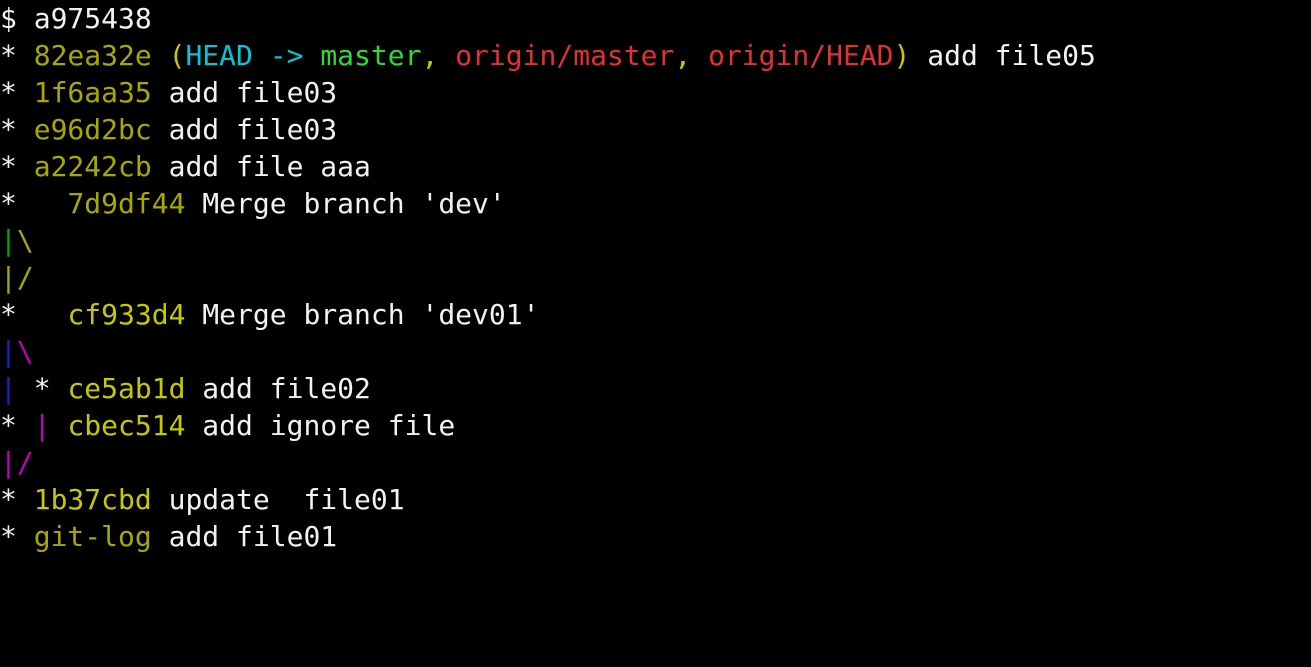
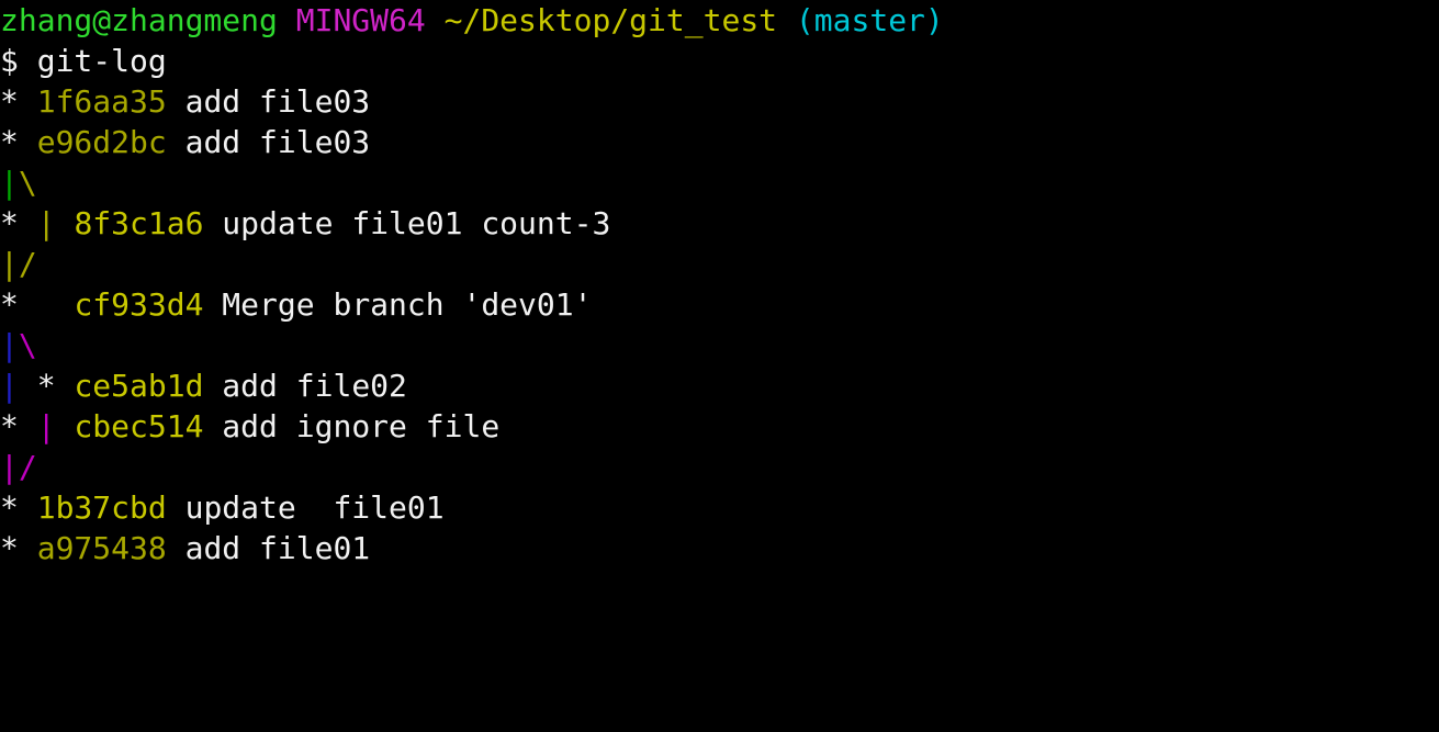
+ zhang@zhangmeng MINGW64 ~/Desktop/git_test (master)
- $ a975438
+ $ git-log
- * 82ea32e (HEAD -> master, origin/master, origin/HEAD) add file05
  * 1f6aa35 add file03
  * e96d2bc add file03
- * a2242cb add file aaa
- * 7d9df44 Merge branch 'dev'
  |\
+ * | 8f3c1a6 update file01 count-3
  |/
  * cf933d4 Merge branch 'dev01'
  |\
  | * ce5ab1d add file02
  * | cbec514 add ignore file
  |/
  * 1b37cbd update file01
- * git-log add file01
+ * a975438 add file01
